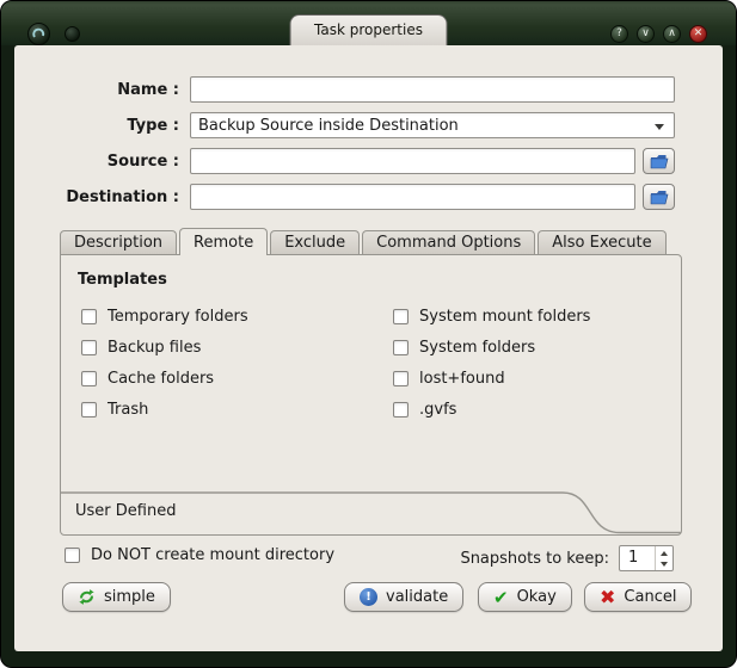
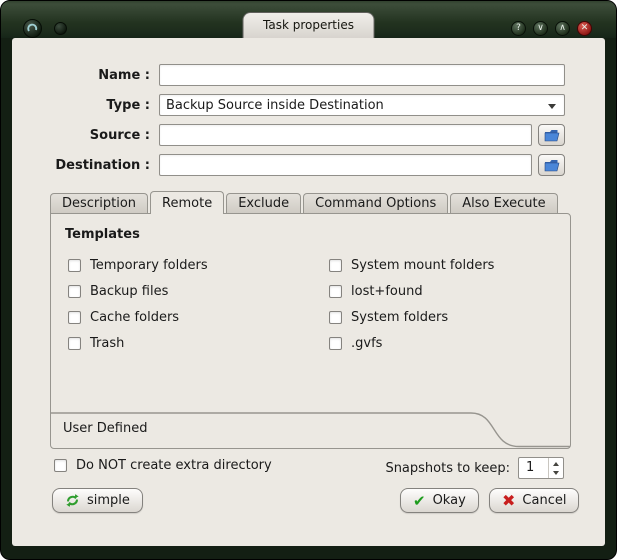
  Task properties
  ?
  ∨
  ∧
  ✕
  Name :
  Type :
  Backup Source inside Destination
  Source :
  Destination :
  Description
  Remote
  Exclude
  Command Options
  Also Execute
  Templates
  Temporary folders
  System mount folders
  Backup files
- System folders
+ lost+found
  Cache folders
- lost+found
+ System folders
  Trash
  .gvfs
  User Defined
- Do NOT create mount directory
+ Do NOT create extra directory
  Snapshots to keep:
  1
  simple
- !
- validate
  ✔
  Okay
  ✖
  Cancel
